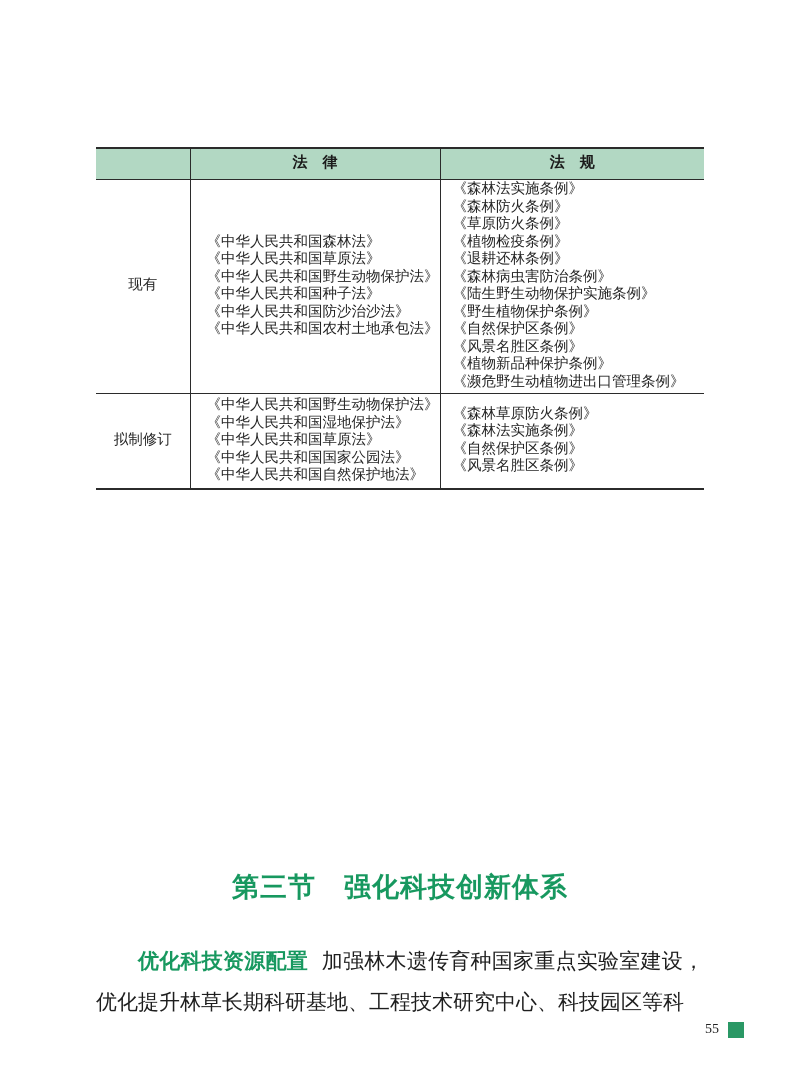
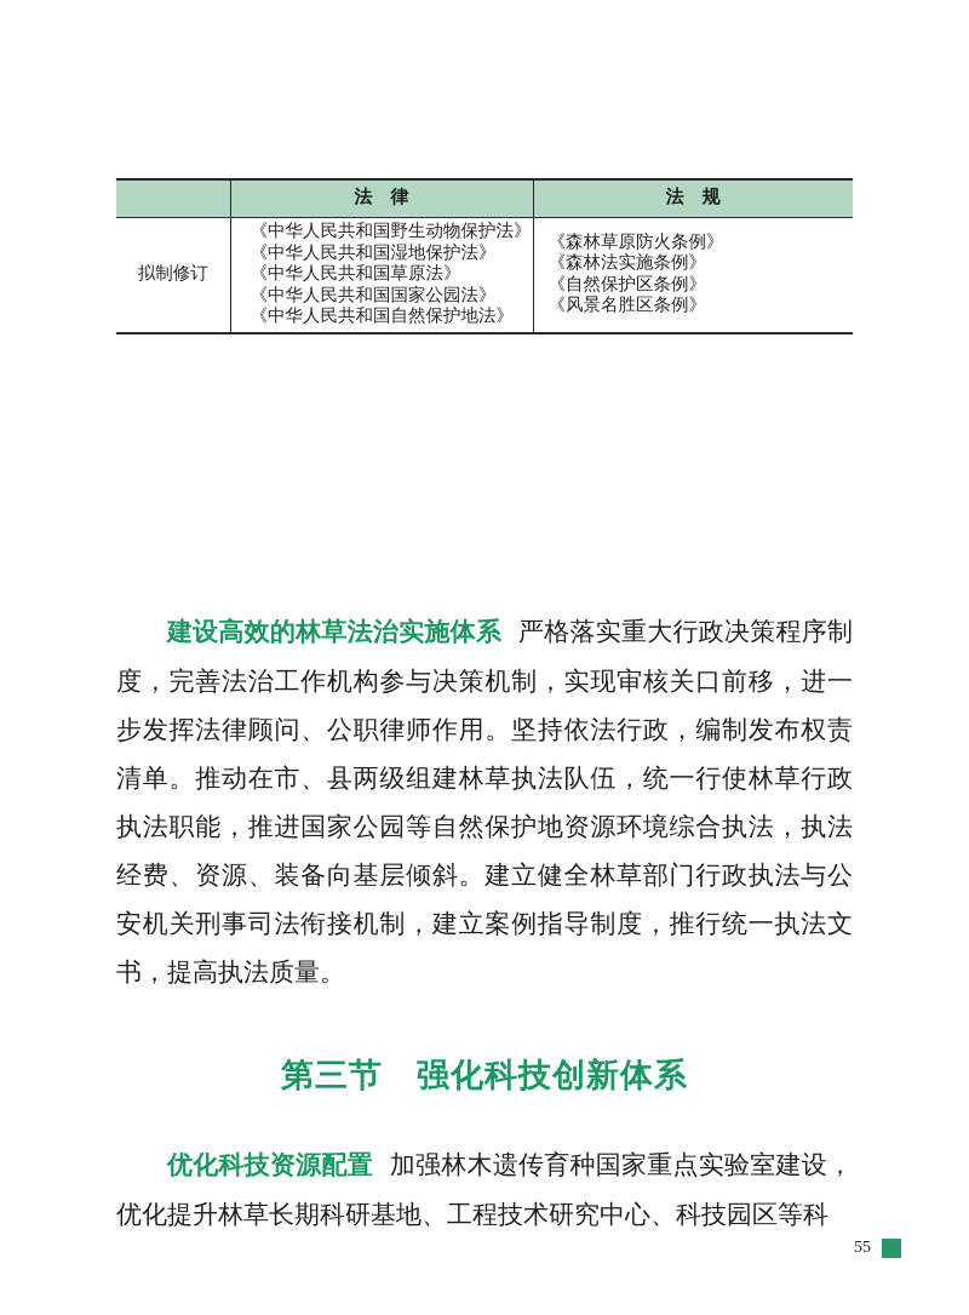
  	法 律	法 规
- 现有	《中华人民共和国森林法》 《中华人民共和国草原法》 《中华人民共和国野生动物保护法》 《中华人民共和国种子法》 《中华人民共和国防沙治沙法》 《中华人民共和国农村土地承包法》	《森林法实施条例》 《森林防火条例》 《草原防火条例》 《植物检疫条例》 《退耕还林条例》 《森林病虫害防治条例》 《陆生野生动物保护实施条例》 《野生植物保护条例》 《自然保护区条例》 《风景名胜区条例》 《植物新品种保护条例》 《濒危野生动植物进出口管理条例》
  拟制修订	《中华人民共和国野生动物保护法》 《中华人民共和国湿地保护法》 《中华人民共和国草原法》 《中华人民共和国国家公园法》 《中华人民共和国自然保护地法》	《森林草原防火条例》 《森林法实施条例》 《自然保护区条例》 《风景名胜区条例》
+ 建设高效的林草法治实施体系 严格落实重大行政决策程序制度，完善法治工作机构参与决策机制，实现审核关口前移，进一步发挥法律顾问、公职律师作用。坚持依法行政，编制发布权责清单。推动在市、县两级组建林草执法队伍，统一行使林草行政执法职能，推进国家公园等自然保护地资源环境综合执法，执法经费、资源、装备向基层倾斜。建立健全林草部门行政执法与公安机关刑事司法衔接机制，建立案例指导制度，推行统一执法文书，提高执法质量。
  第三节 强化科技创新体系
  优化科技资源配置 加强林木遗传育种国家重点实验室建设，优化提升林草长期科研基地、工程技术研究中心、科技园区等科
  55
